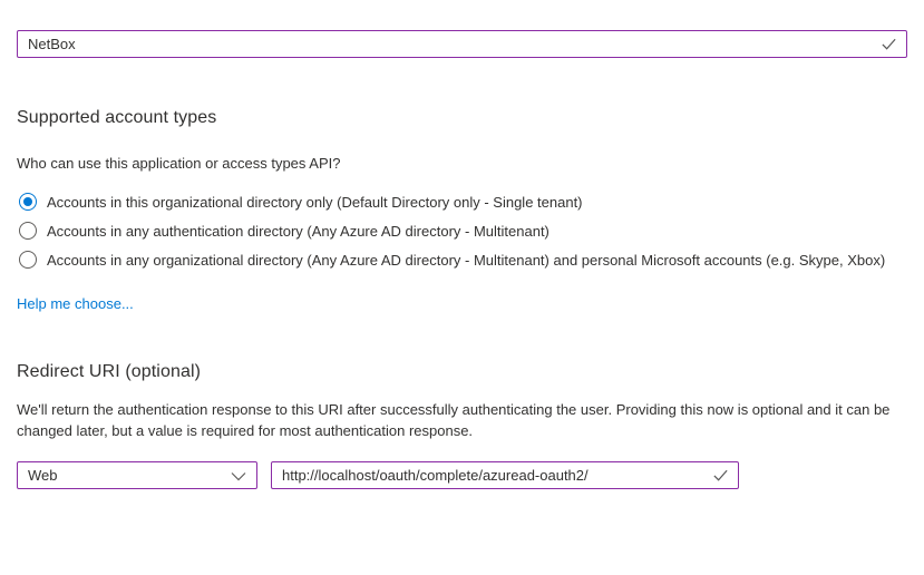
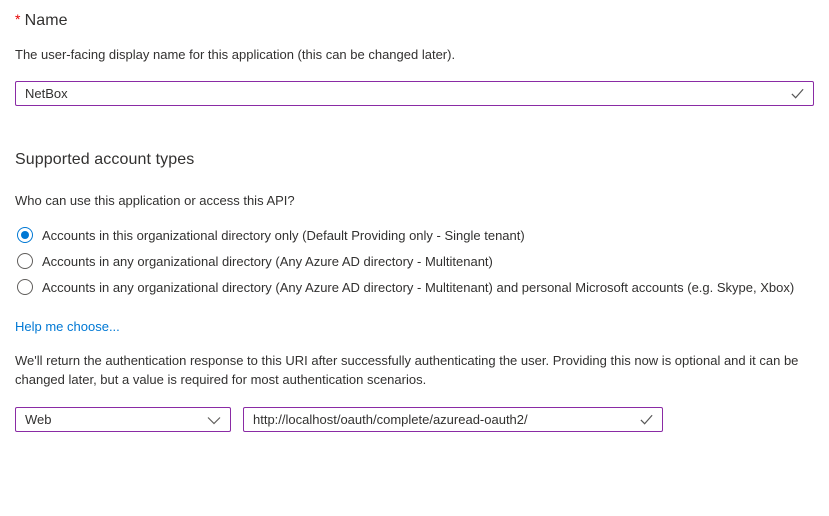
+ * Name
+ The user-facing display name for this application (this can be changed later).
  NetBox
  Supported account types
- Who can use this application or access types API?
+ Who can use this application or access this API?
- Accounts in this organizational directory only (Default Directory only - Single tenant)
+ Accounts in this organizational directory only (Default Providing only - Single tenant)
- Accounts in any authentication directory (Any Azure AD directory - Multitenant)
+ Accounts in any organizational directory (Any Azure AD directory - Multitenant)
  Accounts in any organizational directory (Any Azure AD directory - Multitenant) and personal Microsoft accounts (e.g. Skype, Xbox)
  Help me choose...
- Redirect URI (optional)
- We'll return the authentication response to this URI after successfully authenticating the user. Providing this now is optional and it can be changed later, but a value is required for most authentication response.
+ We'll return the authentication response to this URI after successfully authenticating the user. Providing this now is optional and it can be changed later, but a value is required for most authentication scenarios.
  Web
  http://localhost/oauth/complete/azuread-oauth2/
